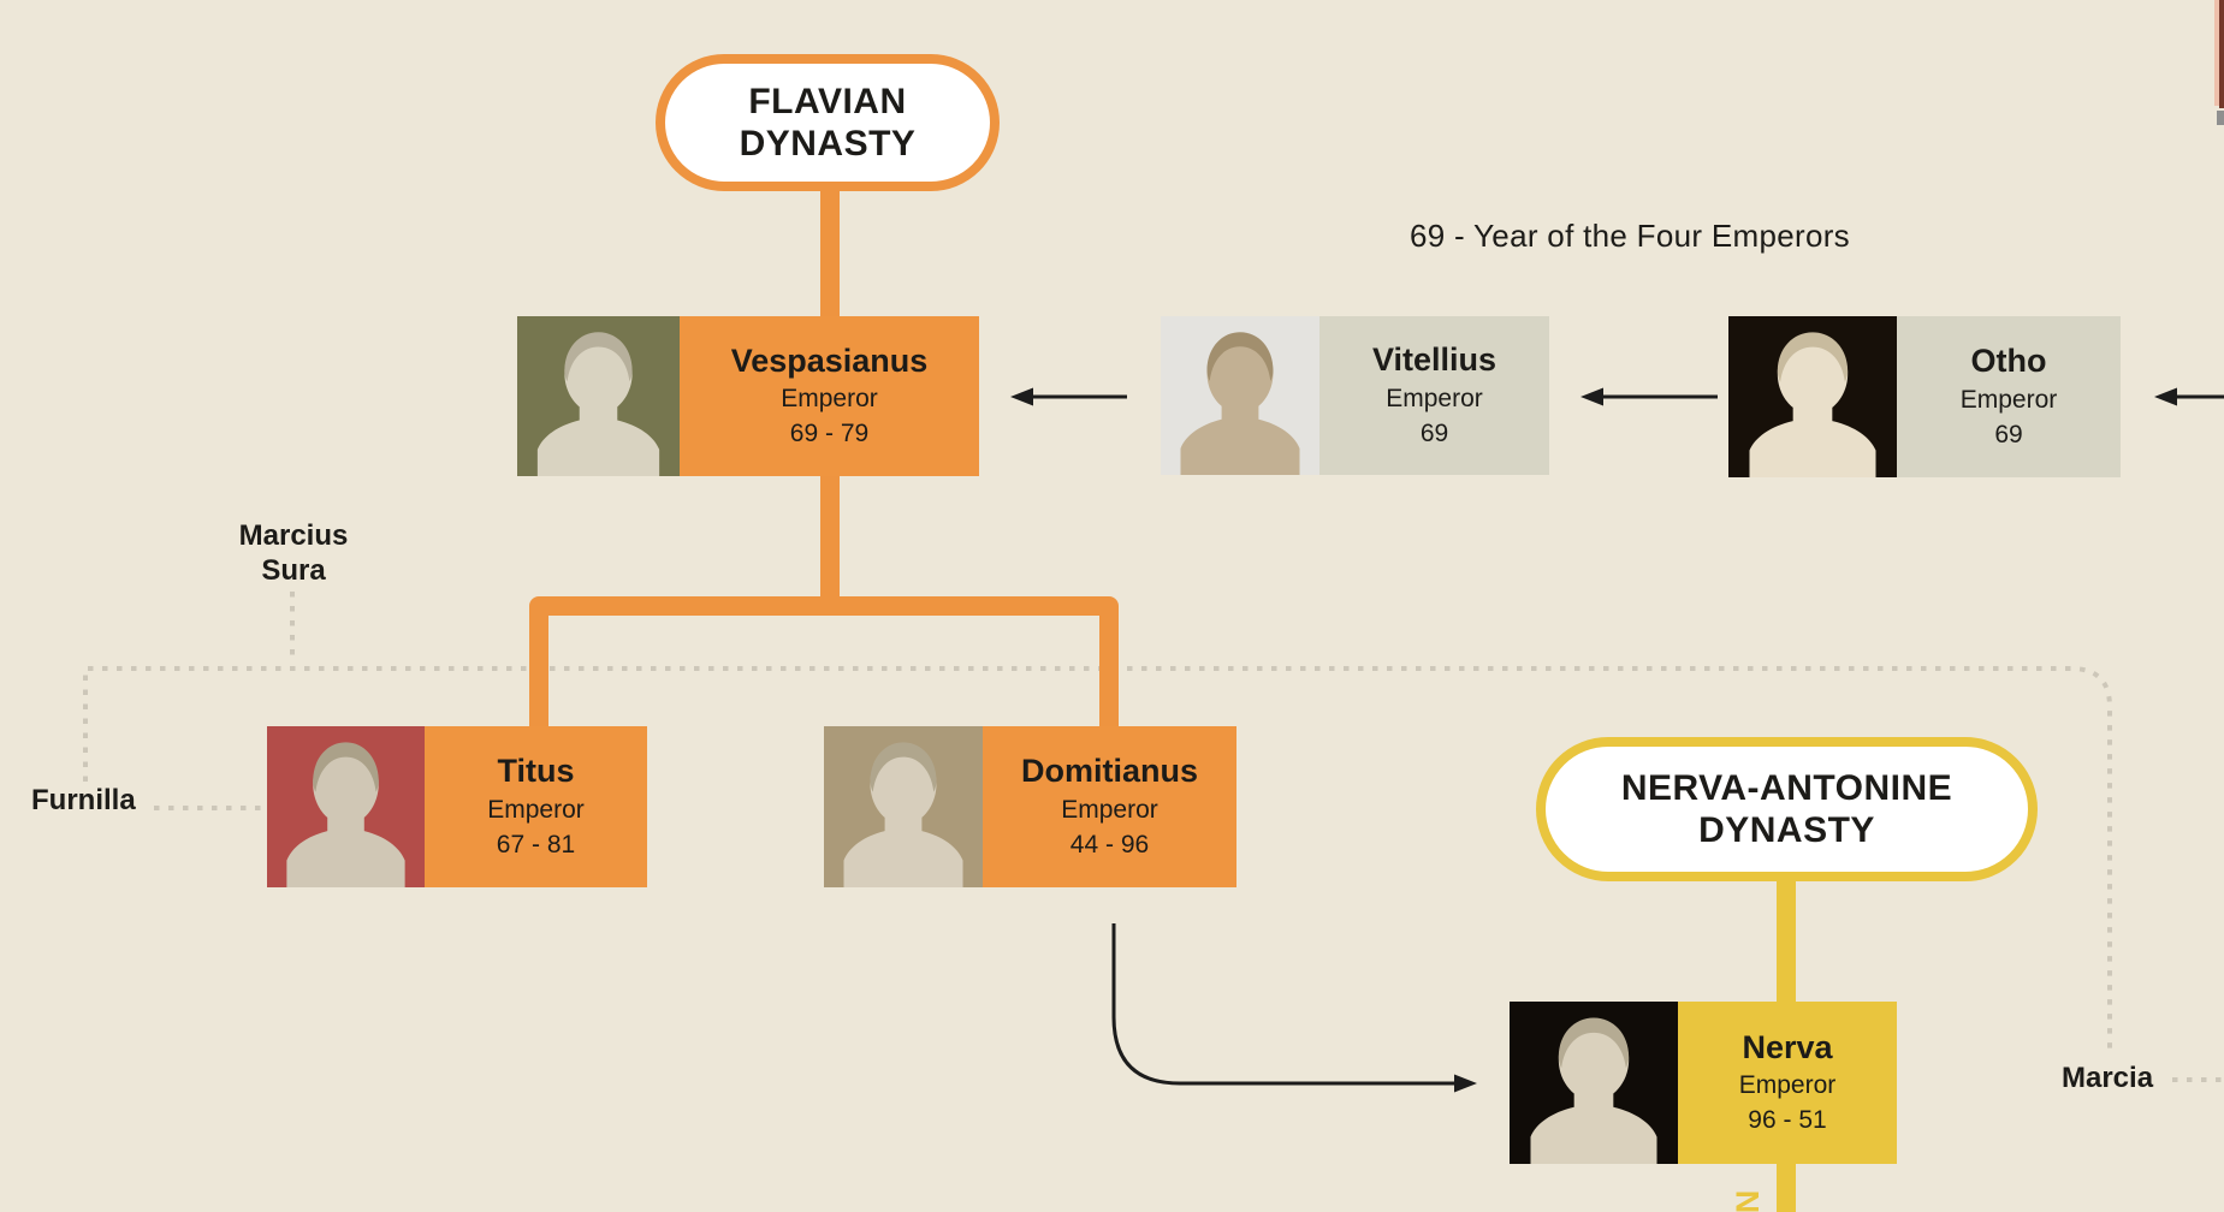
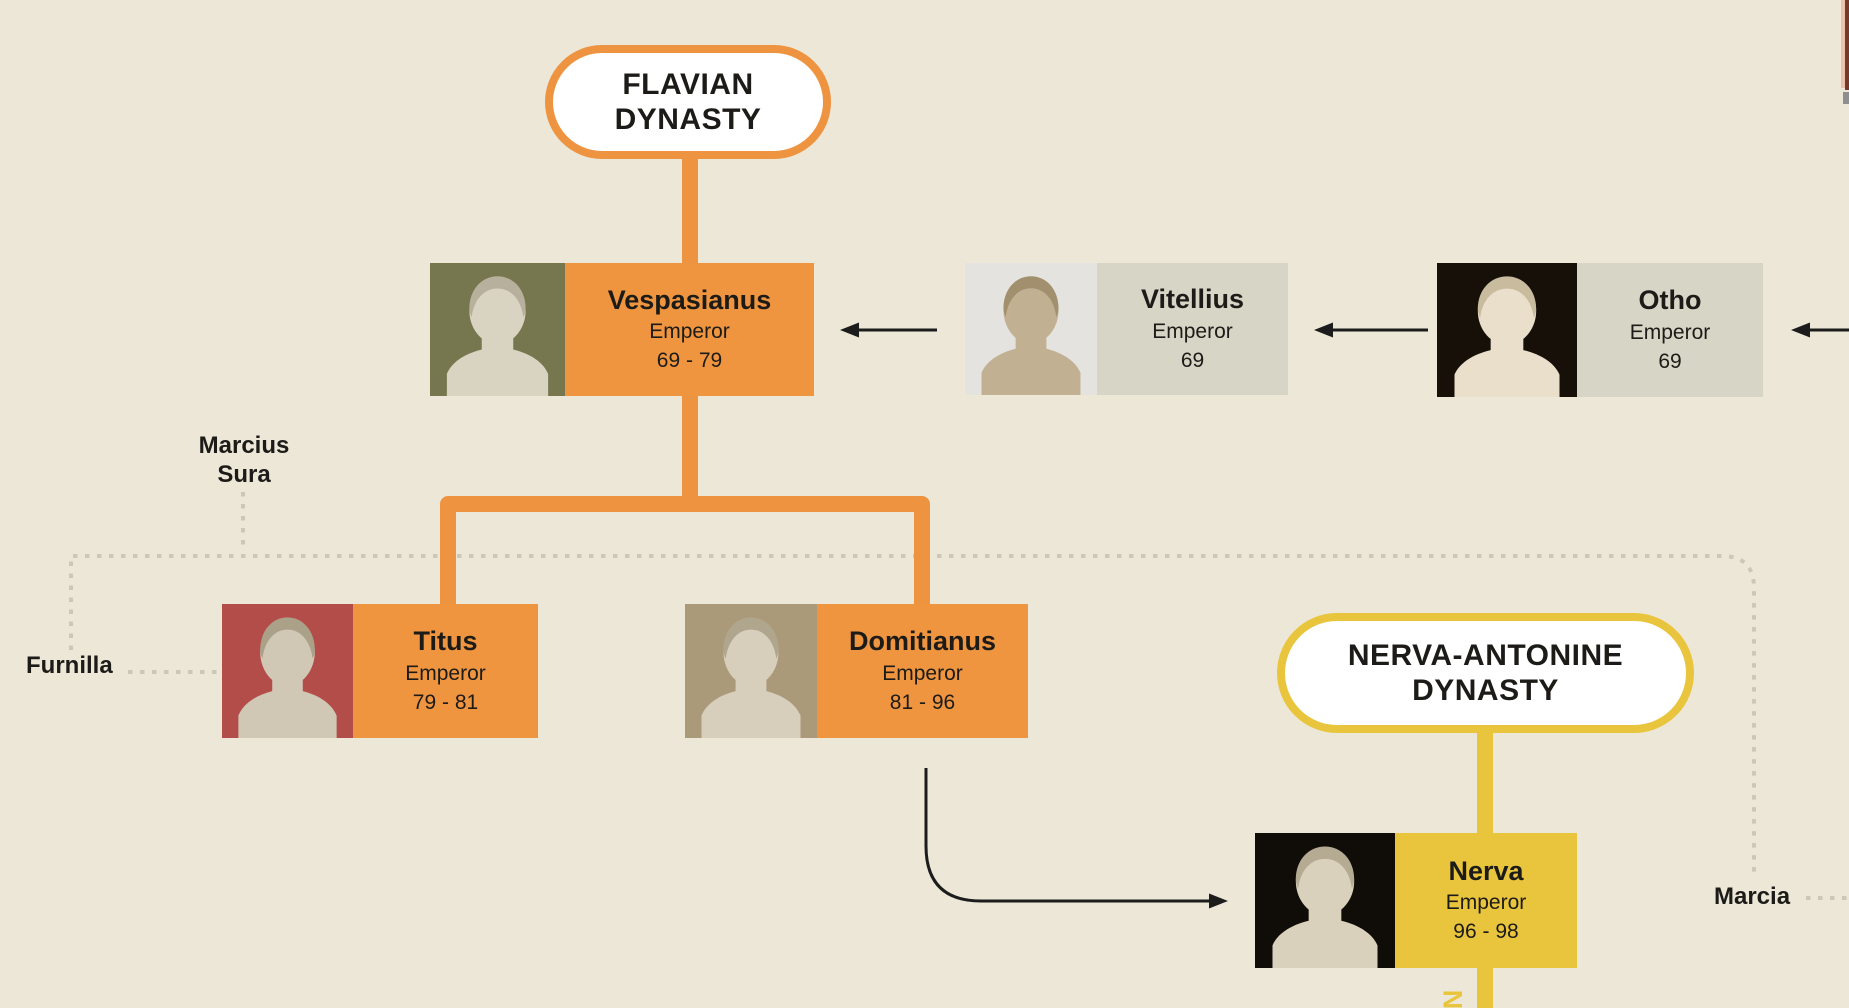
  FLAVIAN DYNASTY
  NERVA-ANTONINE DYNASTY
- 69 - Year of the Four Emperors
  Vespasianus
  Emperor
  69 - 79
  Vitellius
  Emperor
  69
  Otho
  Emperor
  69
  Titus
  Emperor
- 67 - 81
+ 79 - 81
  Domitianus
  Emperor
- 44 - 96
+ 81 - 96
  Nerva
  Emperor
- 96 - 51
+ 96 - 98
  Marcius Sura
  Furnilla
  Marcia
